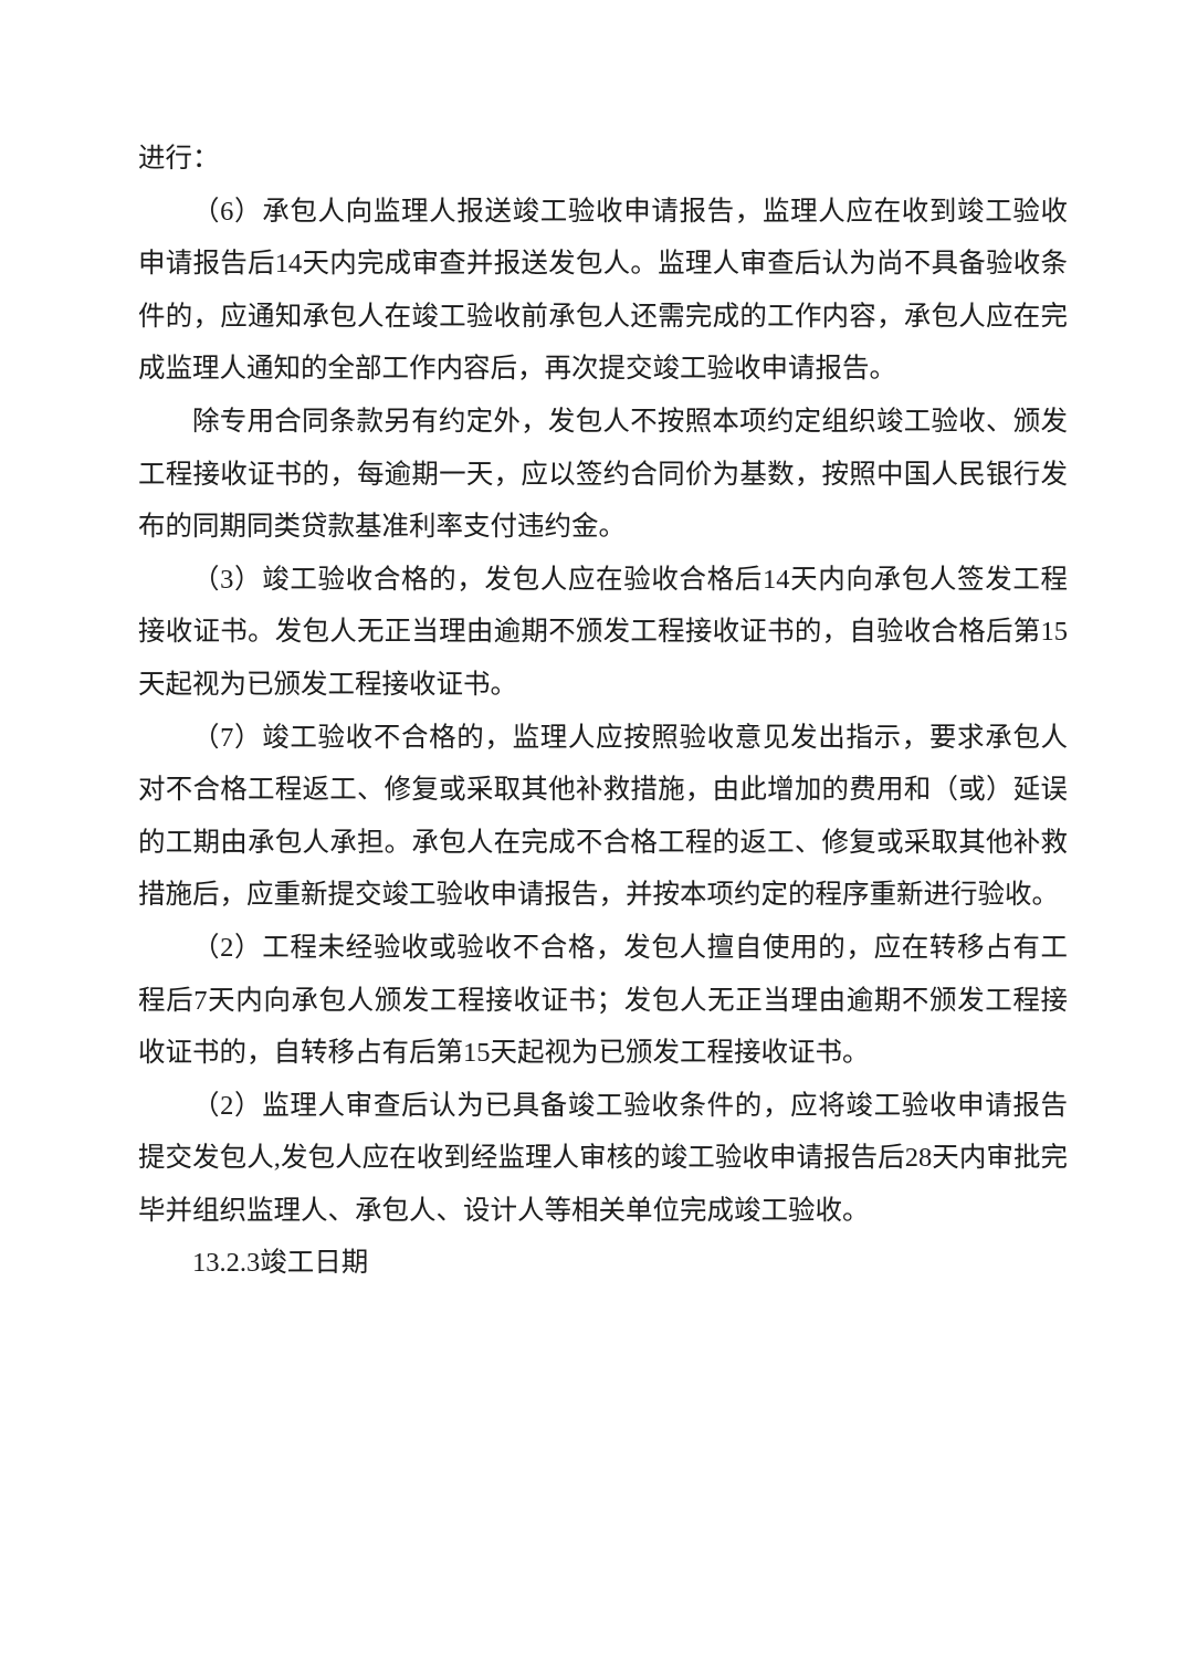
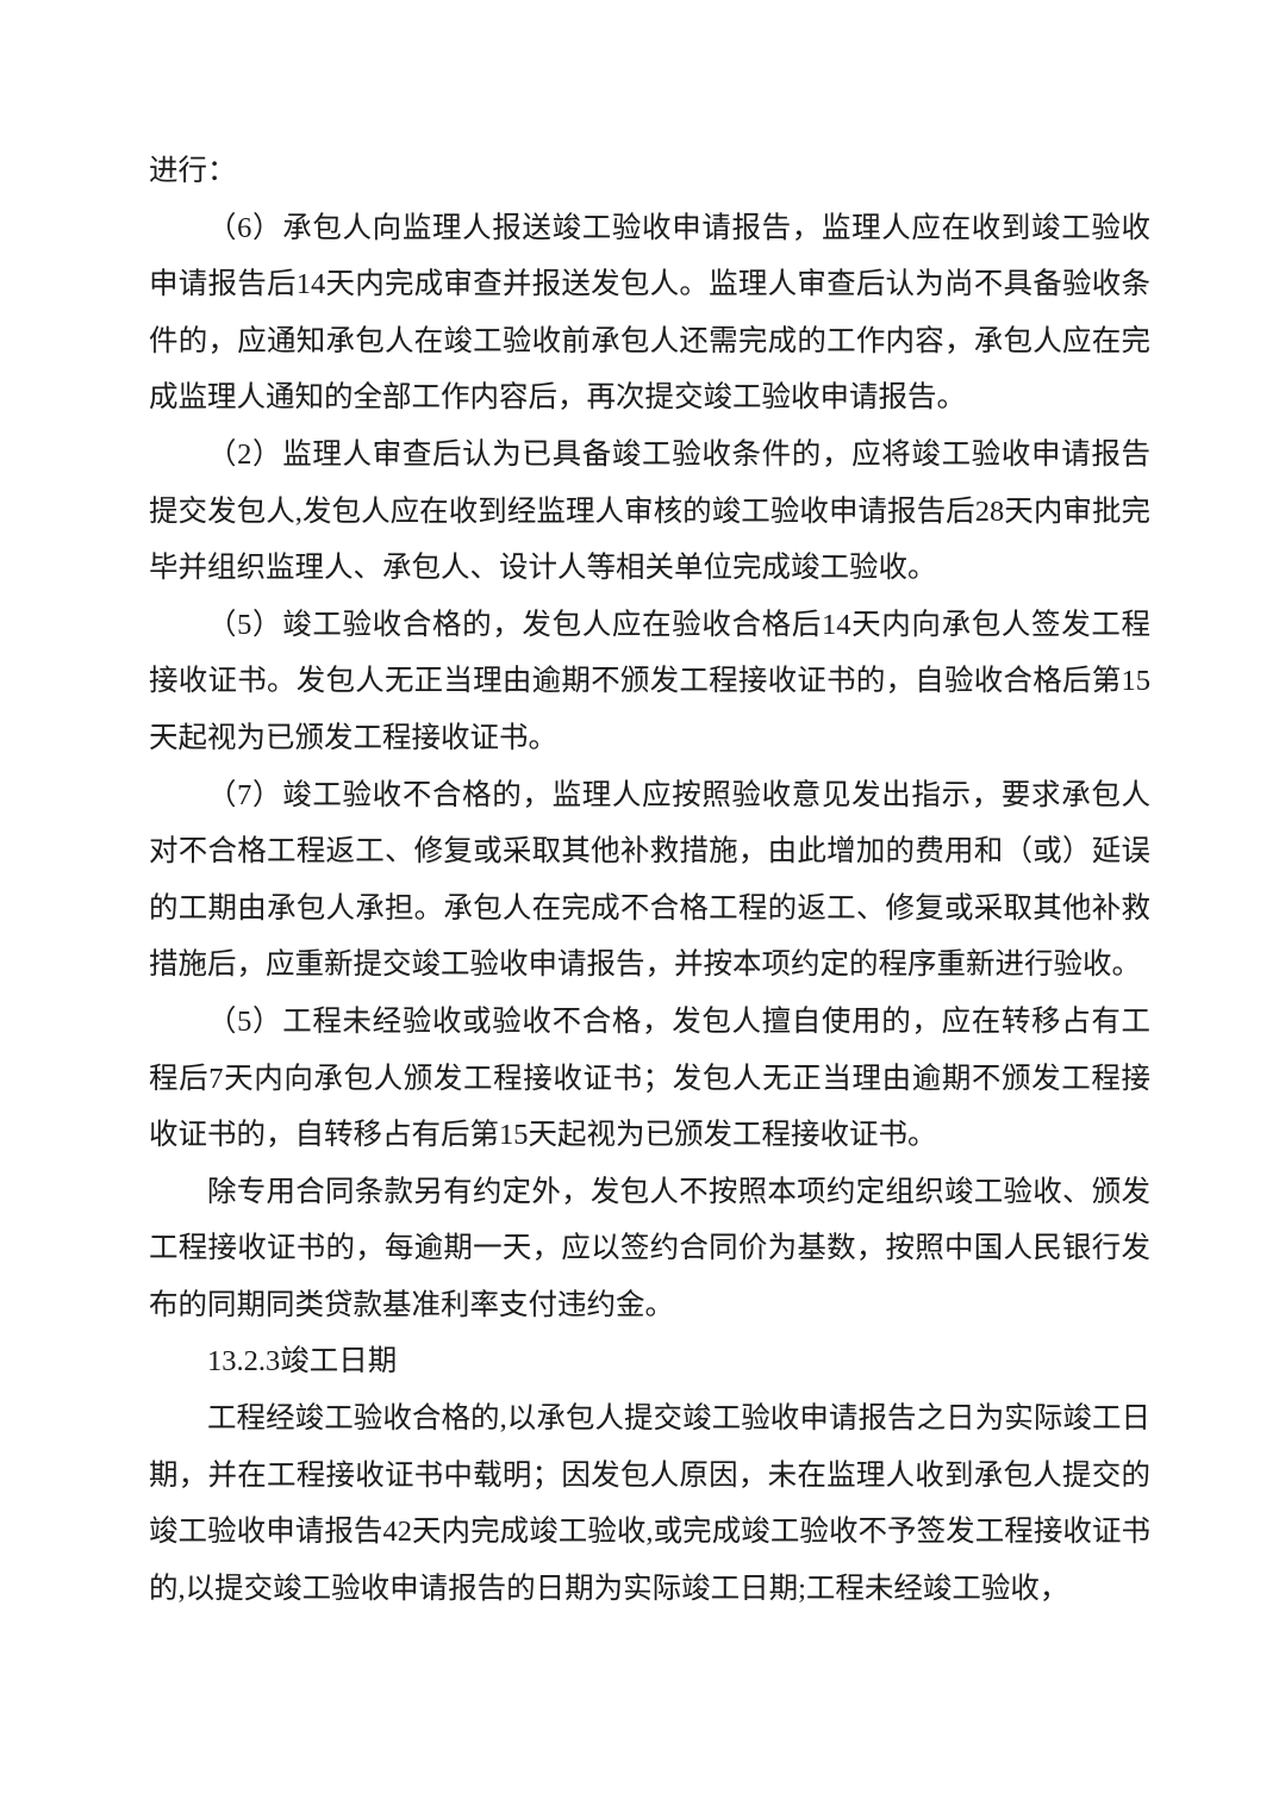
  进行：
  （6）承包人向监理人报送竣工验收申请报告，监理人应在收到竣工验收申请报告后14天内完成审查并报送发包人。监理人审查后认为尚不具备验收条件的，应通知承包人在竣工验收前承包人还需完成的工作内容，承包人应在完成监理人通知的全部工作内容后，再次提交竣工验收申请报告。
- 除专用合同条款另有约定外，发包人不按照本项约定组织竣工验收、颁发工程接收证书的，每逾期一天，应以签约合同价为基数，按照中国人民银行发布的同期同类贷款基准利率支付违约金。
+ （2）监理人审查后认为已具备竣工验收条件的，应将竣工验收申请报告提交发包人,发包人应在收到经监理人审核的竣工验收申请报告后28天内审批完毕并组织监理人、承包人、设计人等相关单位完成竣工验收。
- （3）竣工验收合格的，发包人应在验收合格后14天内向承包人签发工程接收证书。发包人无正当理由逾期不颁发工程接收证书的，自验收合格后第15天起视为已颁发工程接收证书。
+ （5）竣工验收合格的，发包人应在验收合格后14天内向承包人签发工程接收证书。发包人无正当理由逾期不颁发工程接收证书的，自验收合格后第15天起视为已颁发工程接收证书。
  （7）竣工验收不合格的，监理人应按照验收意见发出指示，要求承包人对不合格工程返工、修复或采取其他补救措施，由此增加的费用和（或）延误的工期由承包人承担。承包人在完成不合格工程的返工、修复或采取其他补救措施后，应重新提交竣工验收申请报告，并按本项约定的程序重新进行验收。
- （2）工程未经验收或验收不合格，发包人擅自使用的，应在转移占有工程后7天内向承包人颁发工程接收证书；发包人无正当理由逾期不颁发工程接收证书的，自转移占有后第15天起视为已颁发工程接收证书。
+ （5）工程未经验收或验收不合格，发包人擅自使用的，应在转移占有工程后7天内向承包人颁发工程接收证书；发包人无正当理由逾期不颁发工程接收证书的，自转移占有后第15天起视为已颁发工程接收证书。
- （2）监理人审查后认为已具备竣工验收条件的，应将竣工验收申请报告提交发包人,发包人应在收到经监理人审核的竣工验收申请报告后28天内审批完毕并组织监理人、承包人、设计人等相关单位完成竣工验收。
+ 除专用合同条款另有约定外，发包人不按照本项约定组织竣工验收、颁发工程接收证书的，每逾期一天，应以签约合同价为基数，按照中国人民银行发布的同期同类贷款基准利率支付违约金。
  13.2.3竣工日期
+ 工程经竣工验收合格的,以承包人提交竣工验收申请报告之日为实际竣工日期，并在工程接收证书中载明；因发包人原因，未在监理人收到承包人提交的竣工验收申请报告42天内完成竣工验收,或完成竣工验收不予签发工程接收证书的,以提交竣工验收申请报告的日期为实际竣工日期;工程未经竣工验收，
